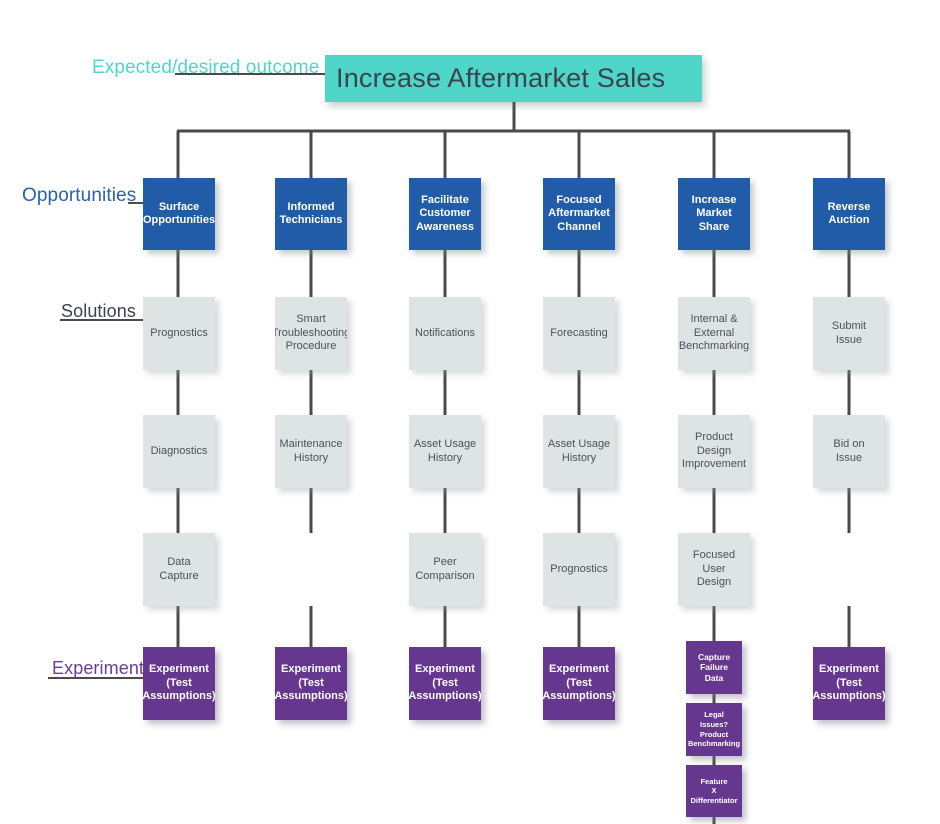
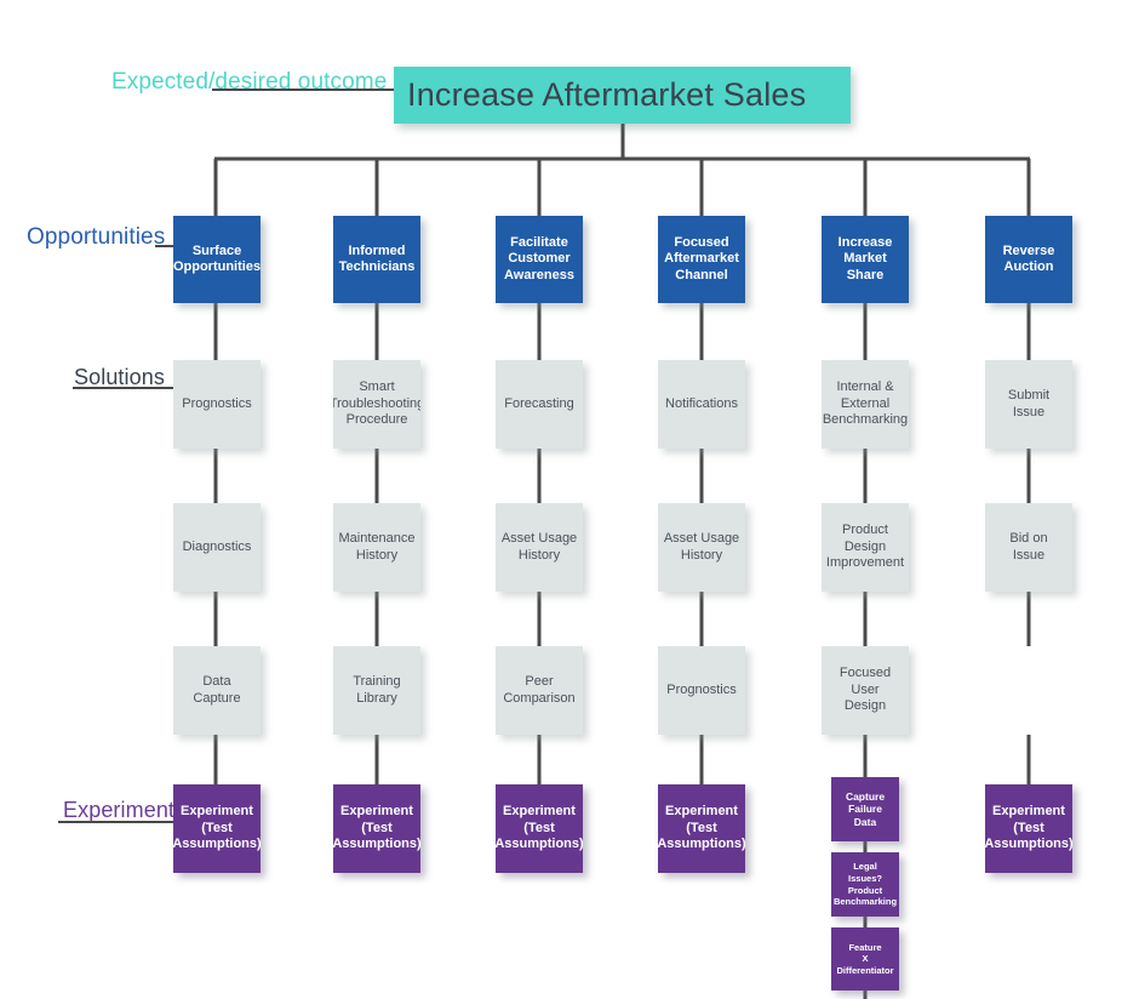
  Expected/desired outcome
  Opportunities
  Solutions
  Experiment
  Increase Aftermarket Sales
  Surface
  Opportunities
  Prognostics
  Diagnostics
  Data
  Capture
  Experiment
  (Test
  Assumptions)
  Informed
  Technicians
  Smart
  Troubleshootin
  Procedure
  Maintenance
  History
+ Training
+ Library
  Experiment
  (Test
  Assumptions)
  Facilitate
  Customer
  Awareness
- Notifications
+ Forecasting
  Asset Usage
  History
  Peer
  Comparison
  Experiment
  (Test
  Assumptions)
  Focused
  Aftermarket
  Channel
- Forecasting
+ Notifications
  Asset Usage
  History
  Prognostics
  Experiment
  (Test
  Assumptions)
  Increase
  Market
  Share
  Internal &
  External
  Benchmarking
  Product
  Design
  Improvement
  Focused
  User
  Design
  Capture
  Failure
  Data
  Legal
  Issues?
  Product
  Benchmarking
  Feature
  X
  Differentiator
  Reverse
  Auction
  Submit
  Issue
  Bid on
  Issue
  Experiment
  (Test
  Assumptions)
